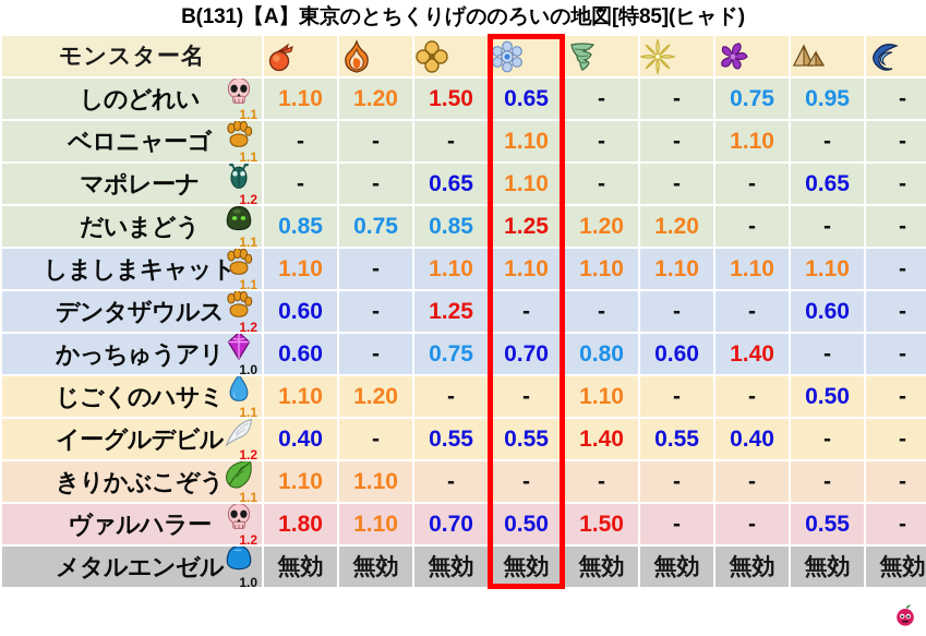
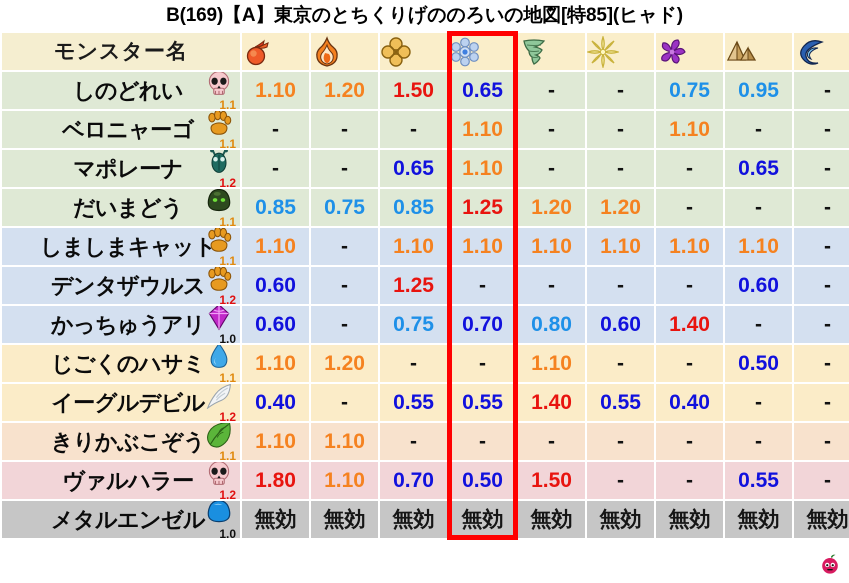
- B(131)【A】東京のとちくりげののろいの地図[特85](ヒャド)
+ B(169)【A】東京のとちくりげののろいの地図[特85](ヒャド)
  モンスター名
  しのどれい1.1	1.10	1.20	1.50	0.65	-	-	0.75	0.95	-
  ベロニャーゴ1.1	-	-	-	1.10	-	-	1.10	-	-
  マポレーナ1.2	-	-	0.65	1.10	-	-	-	0.65	-
  だいまどう1.1	0.85	0.75	0.85	1.25	1.20	1.20	-	-	-
  しましまキャット1.1	1.10	-	1.10	1.10	1.10	1.10	1.10	1.10	-
  デンタザウルス1.2	0.60	-	1.25	-	-	-	-	0.60	-
  かっちゅうアリ1.0	0.60	-	0.75	0.70	0.80	0.60	1.40	-	-
  じごくのハサミ1.1	1.10	1.20	-	-	1.10	-	-	0.50	-
  イーグルデビル1.2	0.40	-	0.55	0.55	1.40	0.55	0.40	-	-
  きりかぶこぞう1.1	1.10	1.10	-	-	-	-	-	-	-
  ヴァルハラー1.2	1.80	1.10	0.70	0.50	1.50	-	-	0.55	-
  メタルエンゼル1.0	無効	無効	無効	無効	無効	無効	無効	無効	無効
